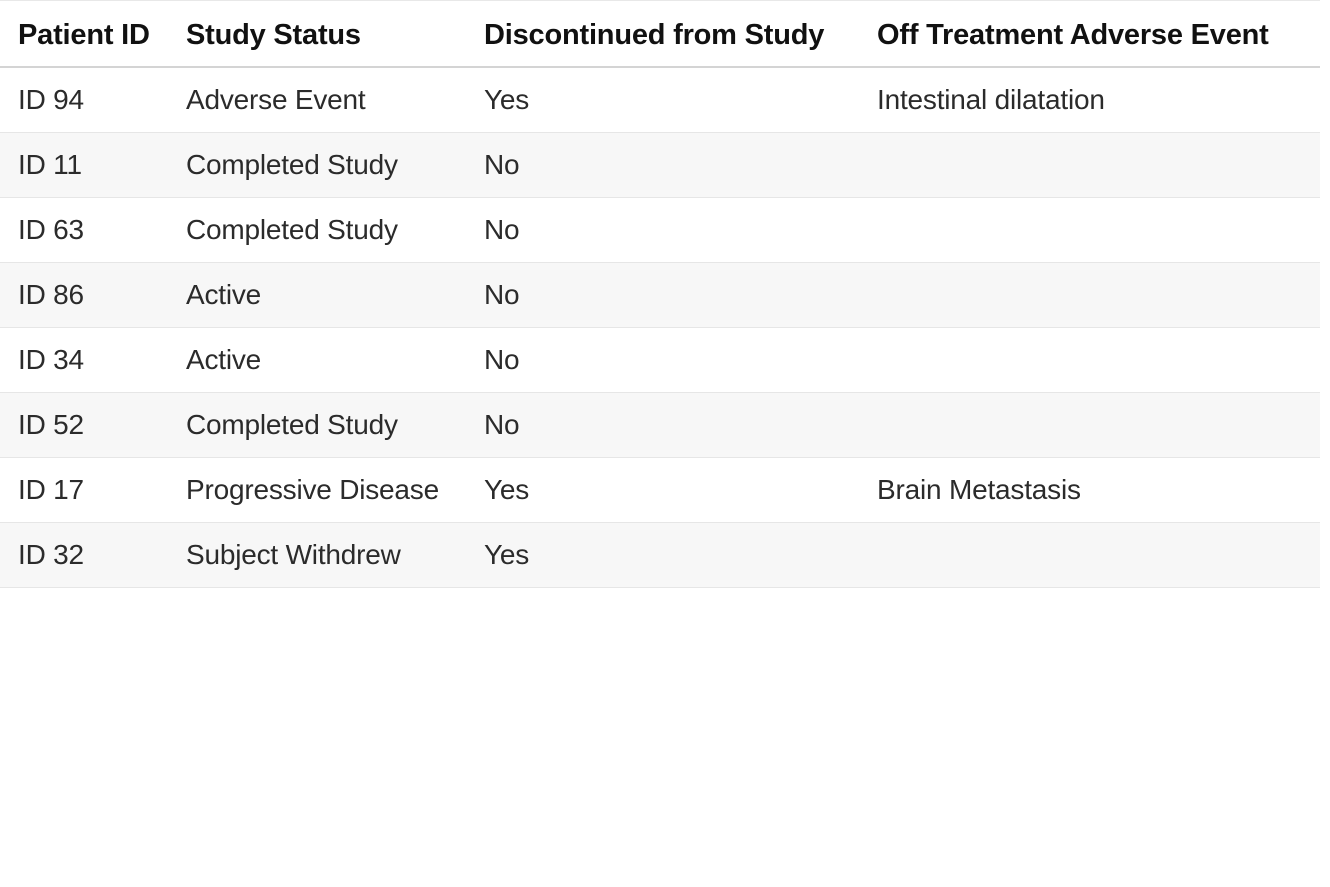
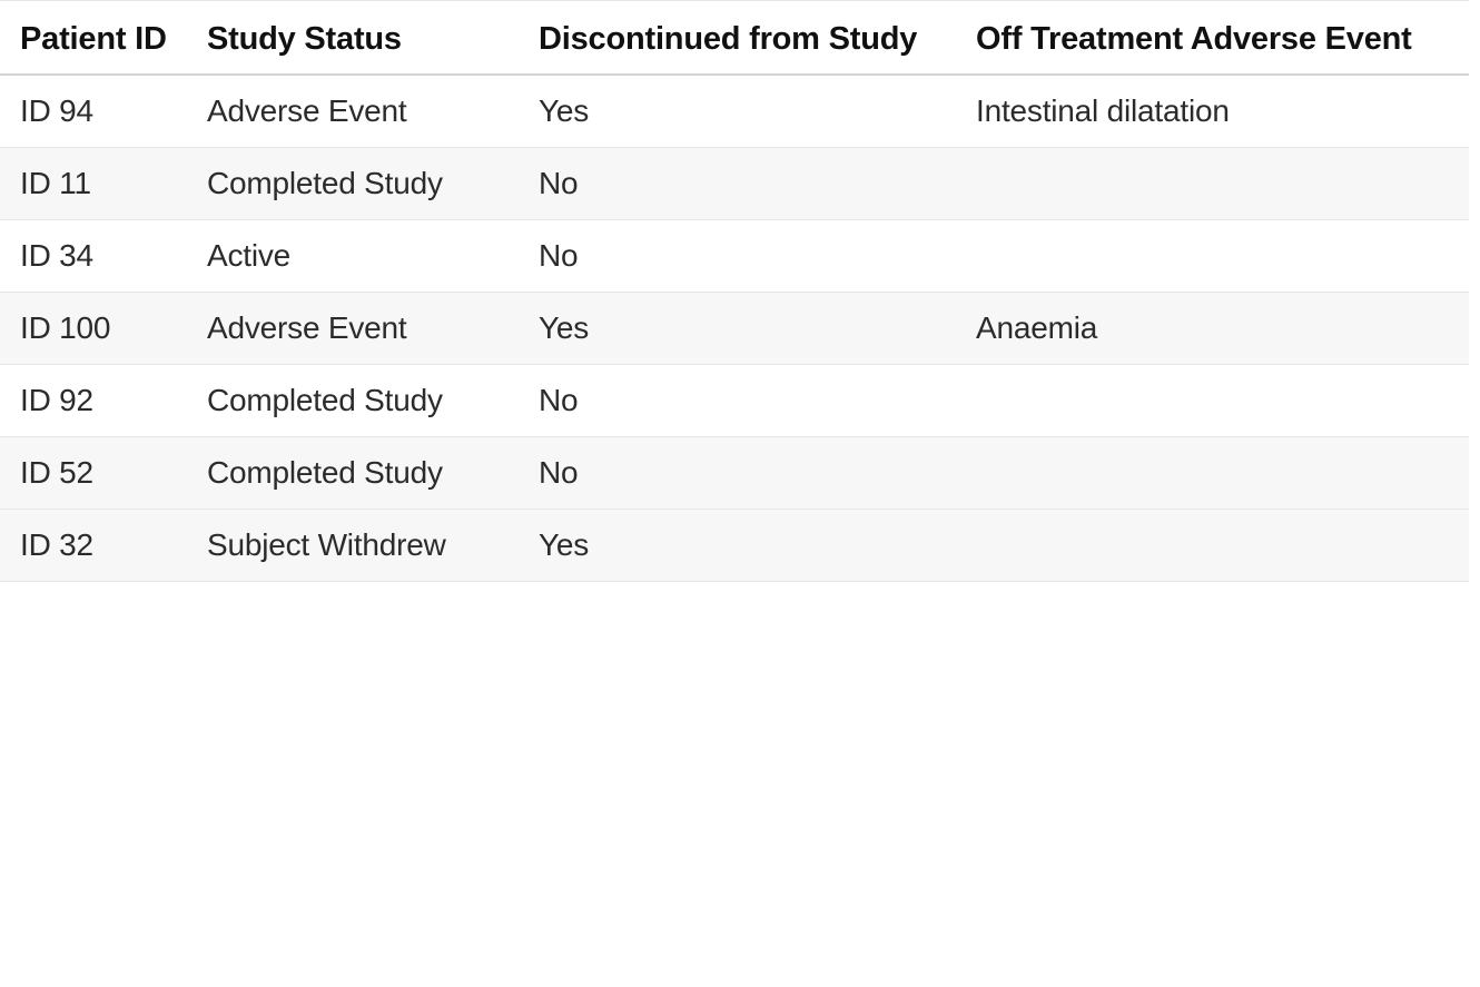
  Patient ID	Study Status	Discontinued from Study	Off Treatment Adverse Event
  ID 94	Adverse Event	Yes	Intestinal dilatation
  ID 11	Completed Study	No
- ID 63	Completed Study	No
- ID 86	Active	No
  ID 34	Active	No
+ ID 100	Adverse Event	Yes	Anaemia
+ ID 92	Completed Study	No
  ID 52	Completed Study	No
- ID 17	Progressive Disease	Yes	Brain Metastasis
  ID 32	Subject Withdrew	Yes
